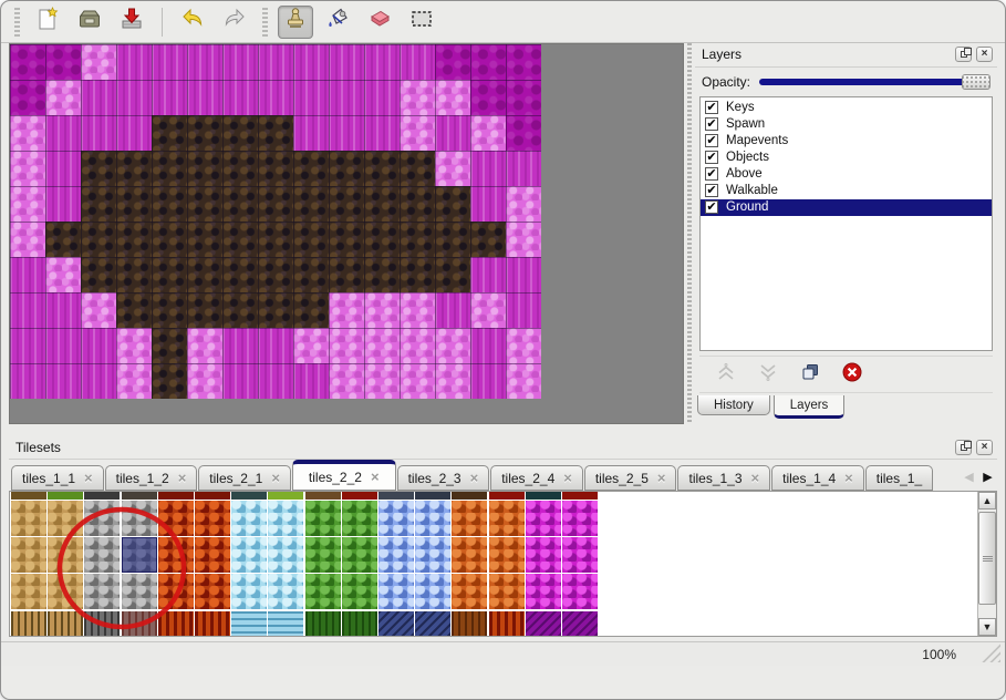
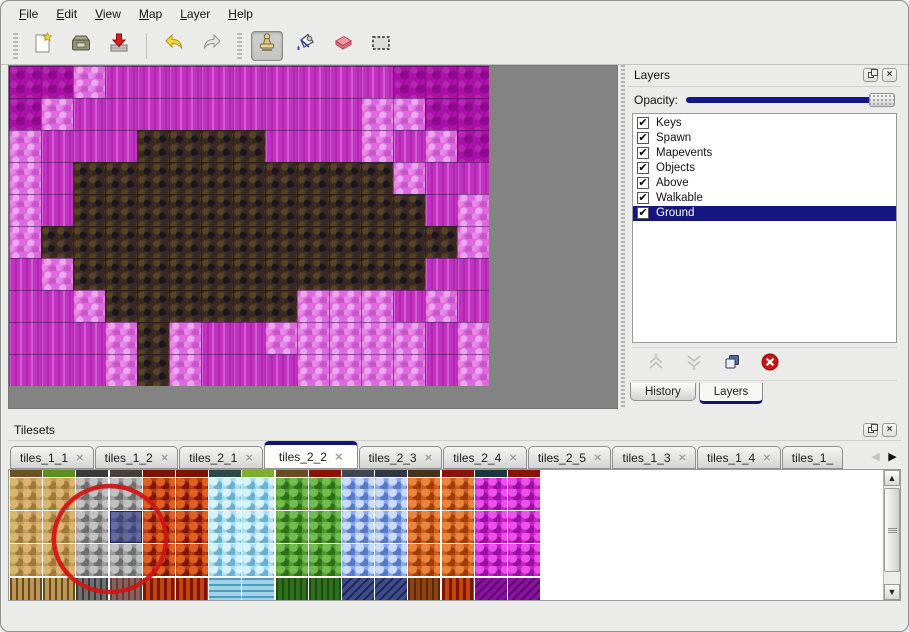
+ File
+ Edit
+ View
+ Map
+ Layer
+ Help
  Layers
  ×
  Opacity:
  ✔
  Keys
  ✔
  Spawn
  ✔
  Mapevents
  ✔
  Objects
  ✔
  Above
  ✔
  Walkable
  ✔
  Ground
  History
  Layers
  Tilesets
  ×
  tiles_1_1
  ×
  tiles_1_2
  ×
  tiles_2_1
  ×
  tiles_2_2
  ×
  tiles_2_3
  ×
  tiles_2_4
  ×
  tiles_2_5
  ×
  tiles_1_3
  ×
  tiles_1_4
  ×
  tiles_1_
  ◀
  ▶
  ▲
  ▼
- 100%
